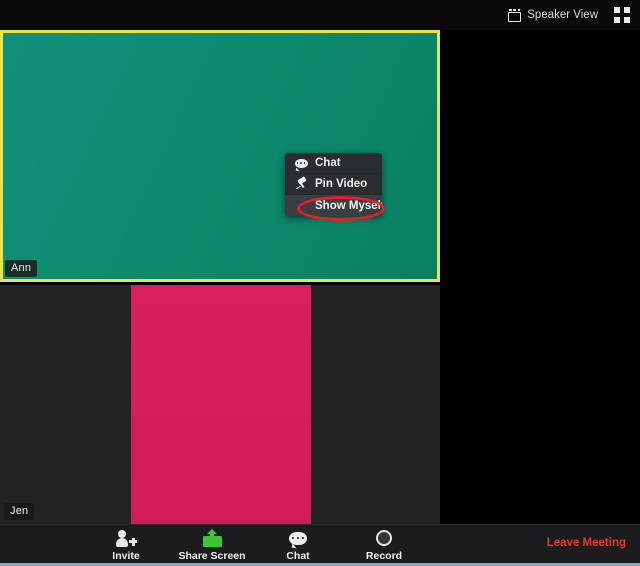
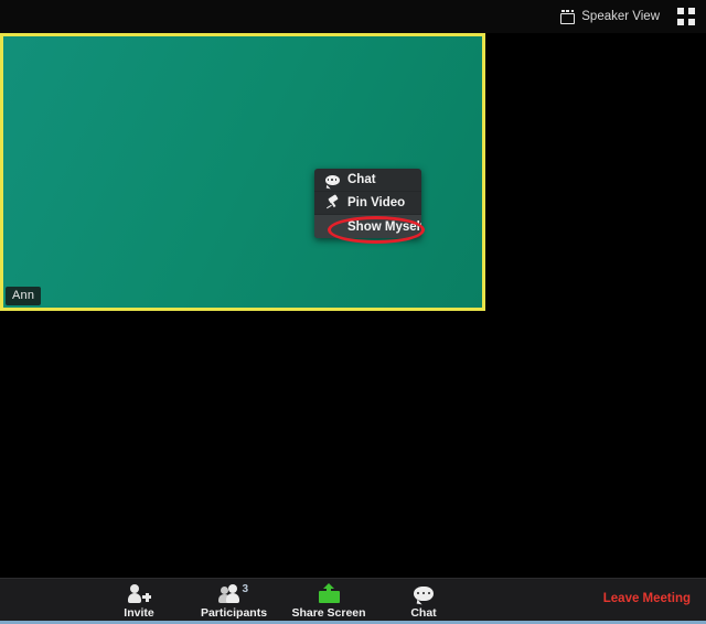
  Speaker View
  Ann
- Jen
  Chat
  Pin Video
  Show Mysel
  Invite
+ 3
+ Participants
  Share Screen
  Chat
- Record
  Leave Meeting
